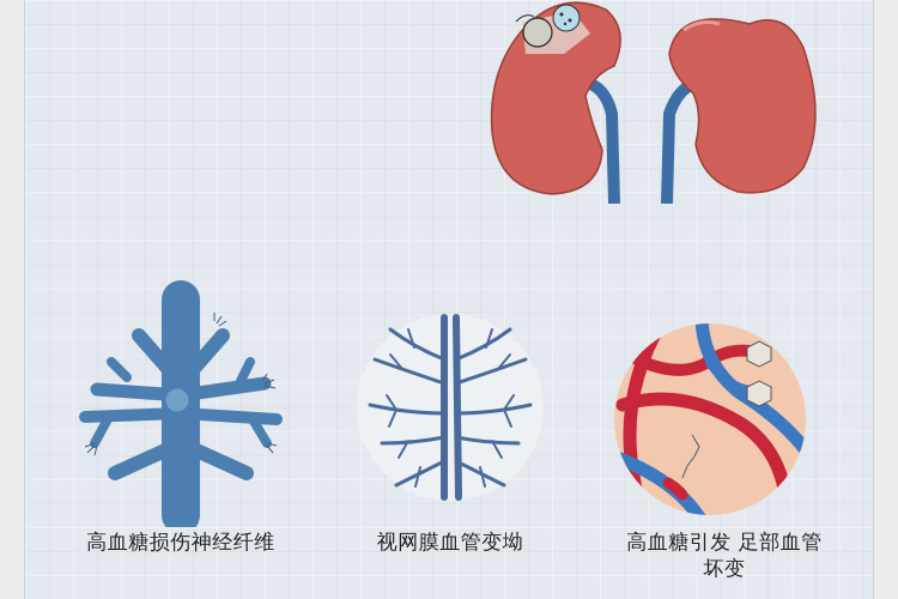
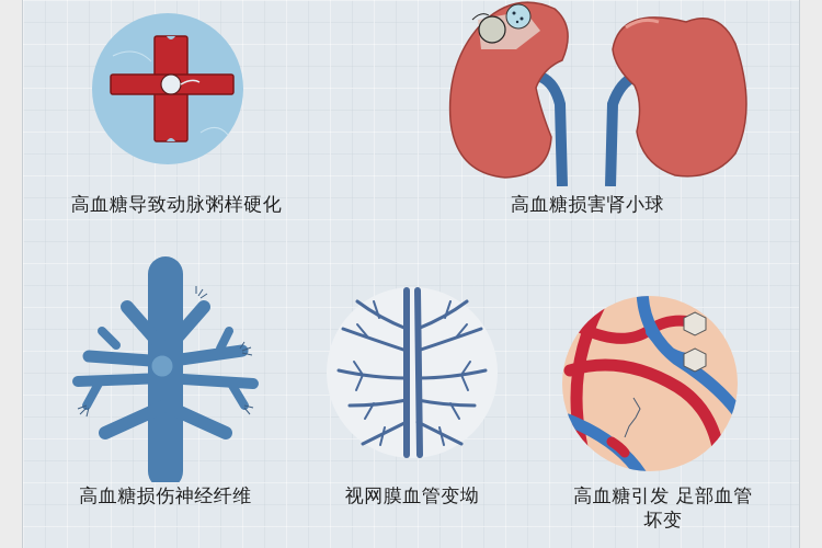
+ 高血糖导致动脉粥样硬化
+ 高血糖损害肾小球
  高血糖损伤神经纤维
  视网膜血管变坳
  高血糖引发 足部血管
  坏变
